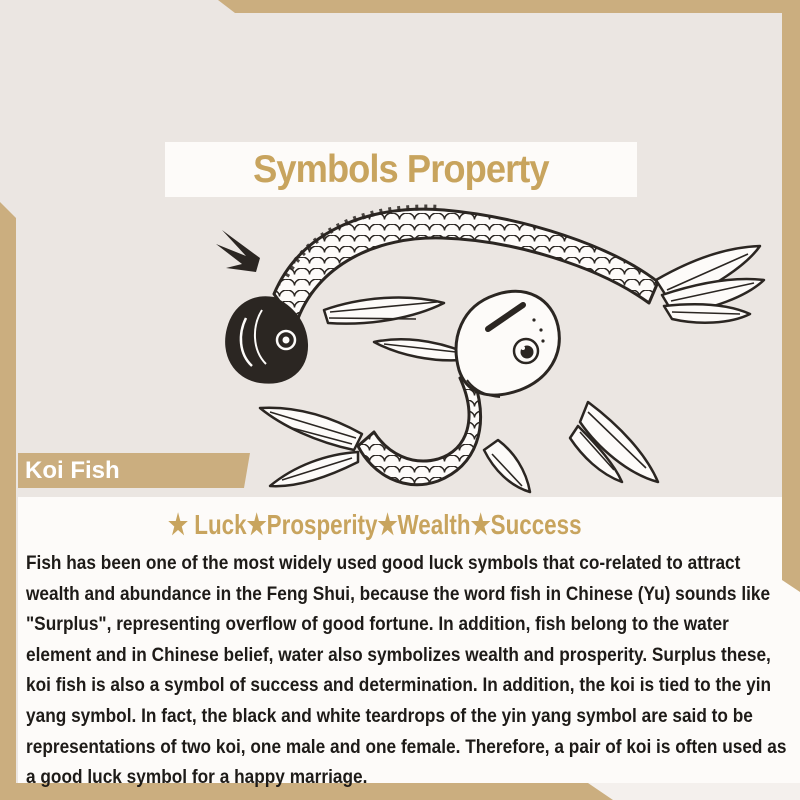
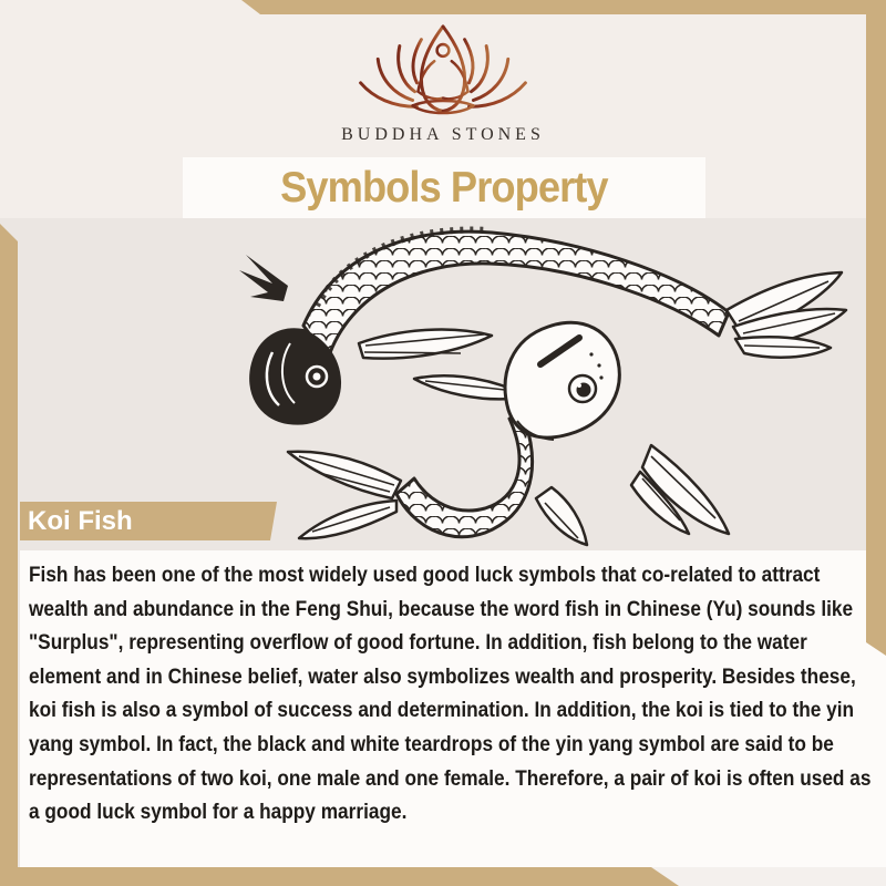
+ BUDDHA STONES
  Symbols Property
- ★ Luck★Prosperity★Wealth★Success
- Fish has been one of the most widely used good luck symbols that co-related to attract wealth and abundance in the Feng Shui, because the word fish in Chinese (Yu) sounds like "Surplus", representing overflow of good fortune. In addition, fish belong to the water element and in Chinese belief, water also symbolizes wealth and prosperity. Surplus these, koi fish is also a symbol of success and determination. In addition, the koi is tied to the yin yang symbol. In fact, the black and white teardrops of the yin yang symbol are said to be representations of two koi, one male and one female. Therefore, a pair of koi is often used as a good luck symbol for a happy marriage.
+ Fish has been one of the most widely used good luck symbols that co-related to attract wealth and abundance in the Feng Shui, because the word fish in Chinese (Yu) sounds like "Surplus", representing overflow of good fortune. In addition, fish belong to the water element and in Chinese belief, water also symbolizes wealth and prosperity. Besides these, koi fish is also a symbol of success and determination. In addition, the koi is tied to the yin yang symbol. In fact, the black and white teardrops of the yin yang symbol are said to be representations of two koi, one male and one female. Therefore, a pair of koi is often used as a good luck symbol for a happy marriage.
  Koi Fish
